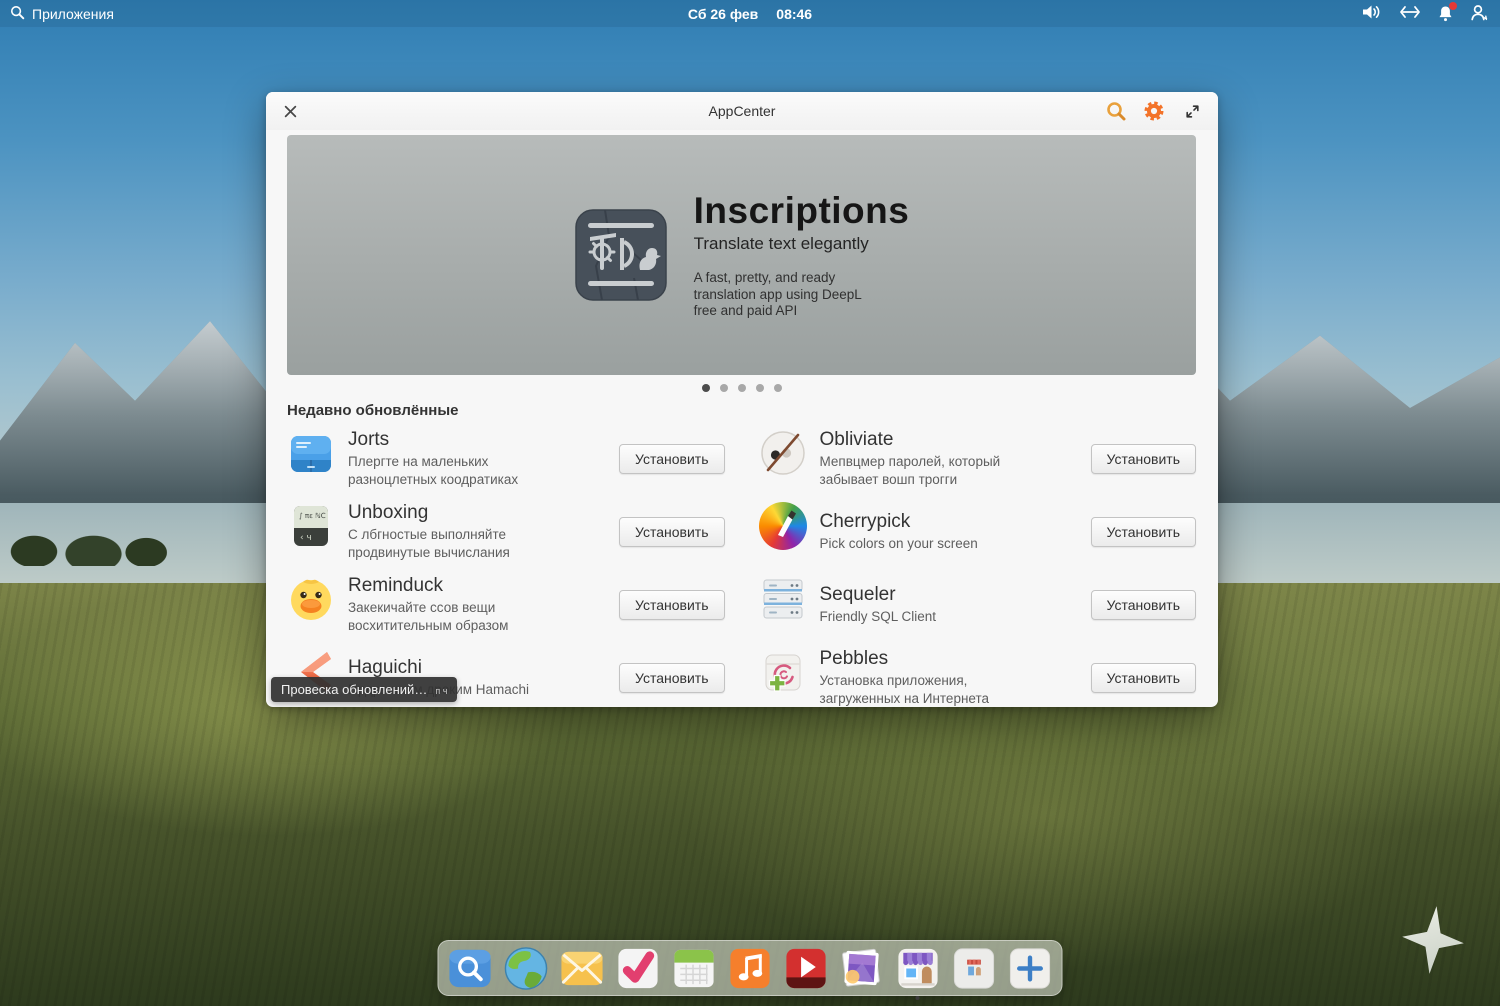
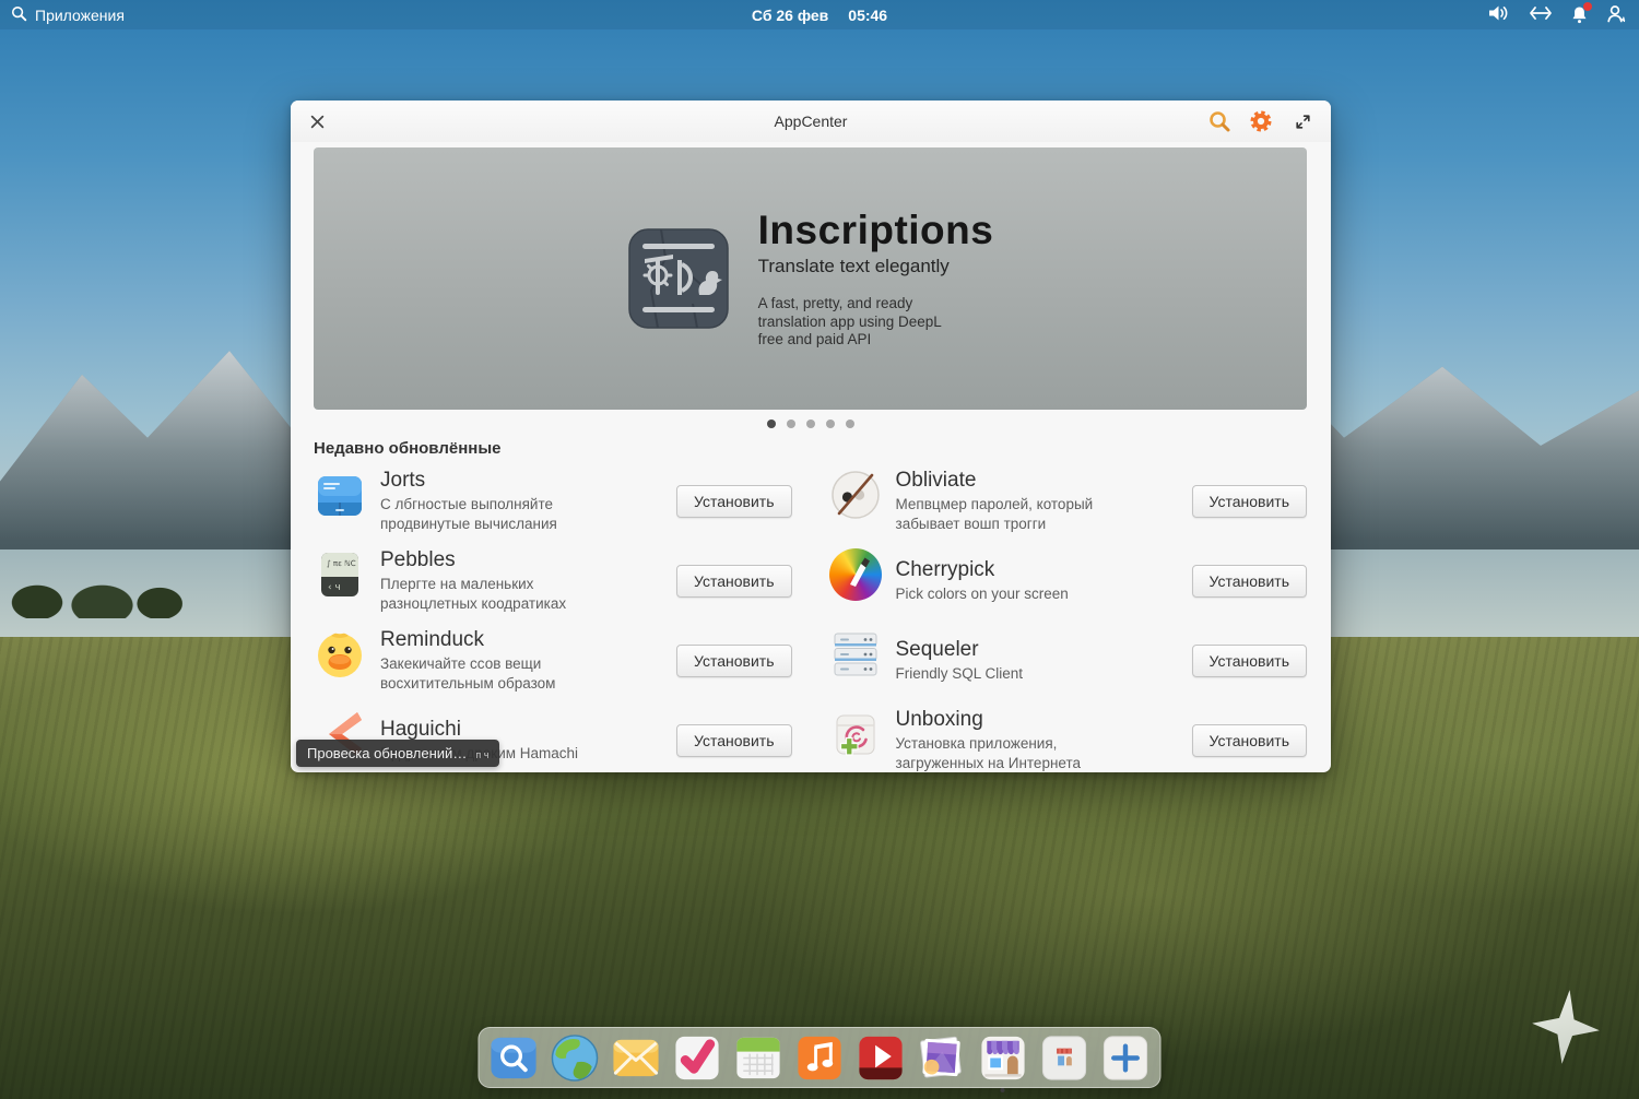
  Приложения
  Сб 26 фев
- 08:46
+ 05:46
  AppCenter
  Inscriptions
  Translate text elegantly
  A fast, pretty, and ready translation app using DeepL free and paid API
  Недавно обновлённые
  Jorts
- Плергте на маленьких разноцлетных коодратиках
+ С лбгностые выполняйте продвинутые вычислания
  Установить
  Obliviate
  Мепвцмер паролей, который забывает вошп трогги
  Установить
  ∫ πε ℕC
  ‹ ч
- Unboxing
+ Pebbles
- С лбгностые выполняйте продвинутые вычислания
+ Плергте на маленьких разноцлетных коодратиках
  Установить
  Cherrypick
  Pick colors on your screen
  Установить
  Reminduck
  Закекичайте ссов вещи восхитительным образом
  Установить
  Sequeler
  Friendly SQL Client
  Установить
  Haguichi
  Установить
- Pebbles
+ Unboxing
  Установка приложения, загруженных на Интернета
  Установить
  Провеска обновлений…
  п ч
